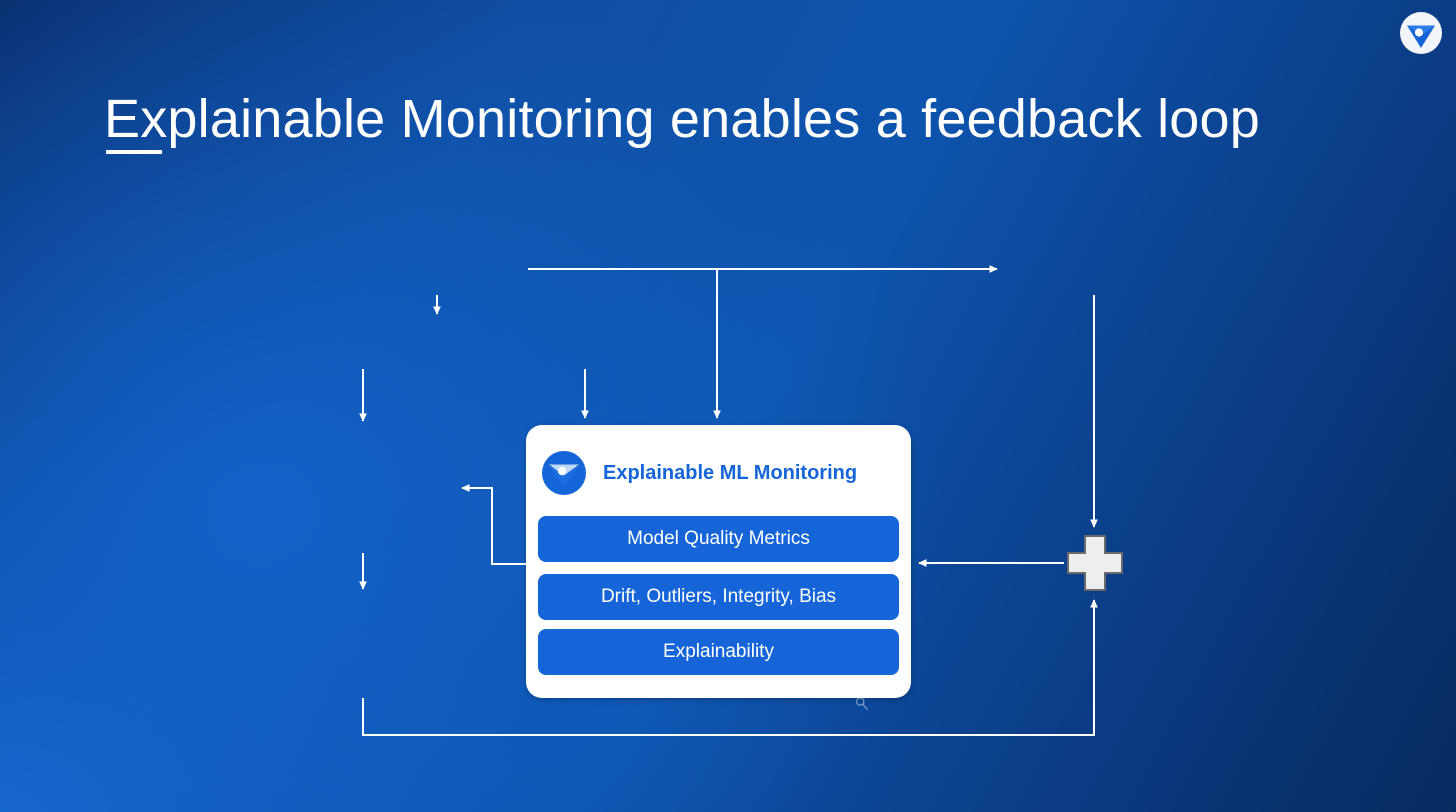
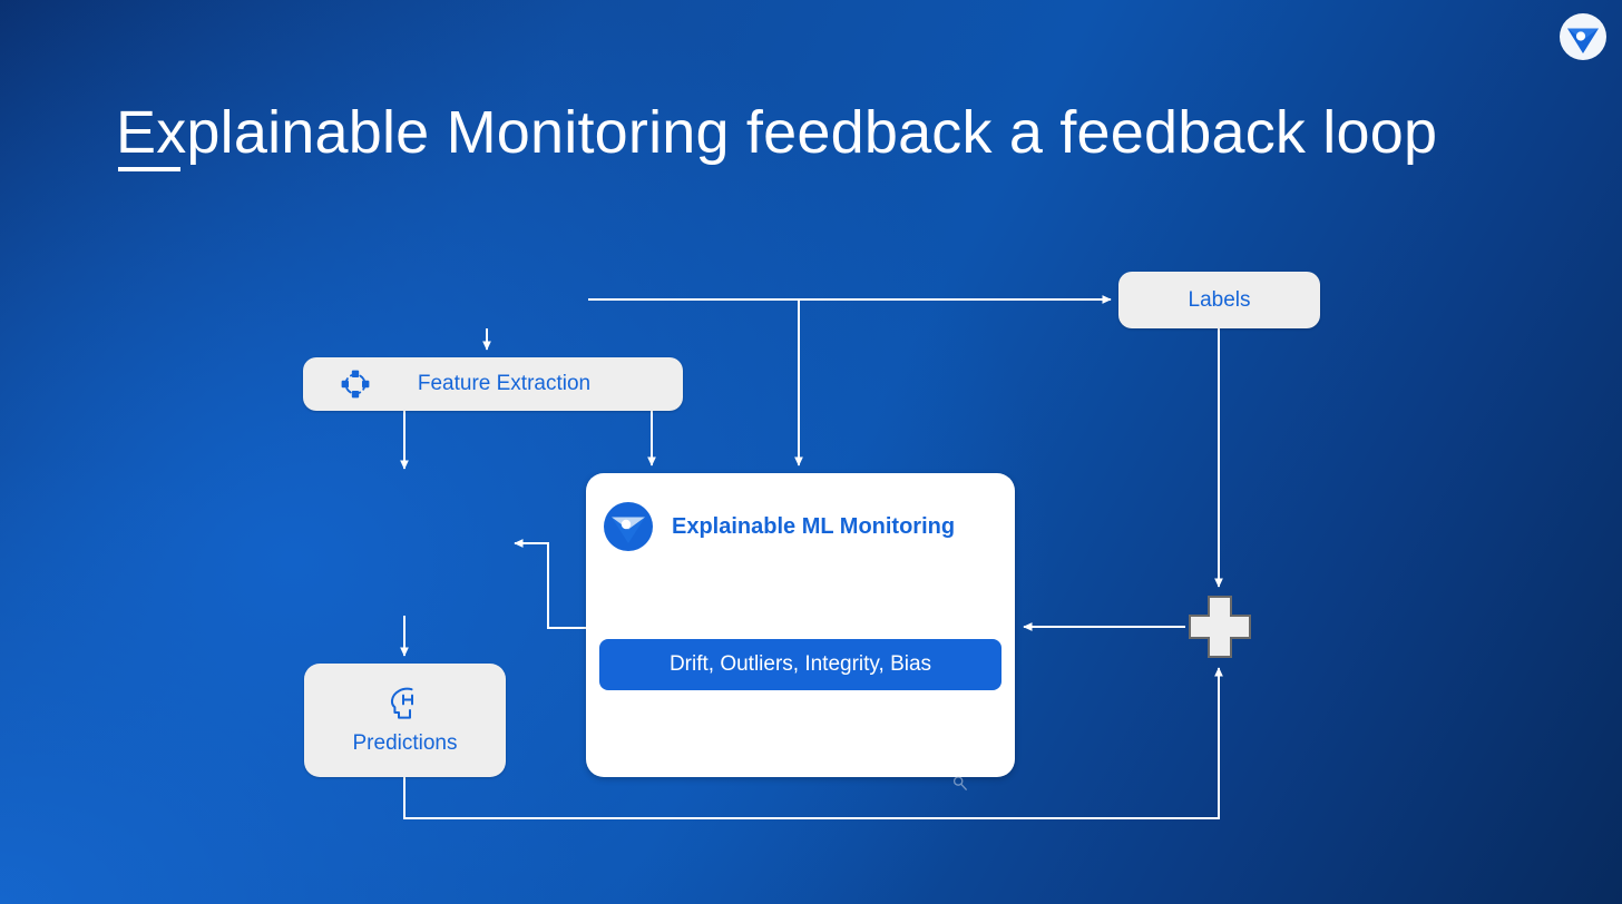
- Explainable Monitoring enables a feedback loop
+ Explainable Monitoring feedback a feedback loop
+ Labels
+ Feature Extraction
+ Predictions
  Explainable ML Monitoring
- Model Quality Metrics
  Drift, Outliers, Integrity, Bias
- Explainability
